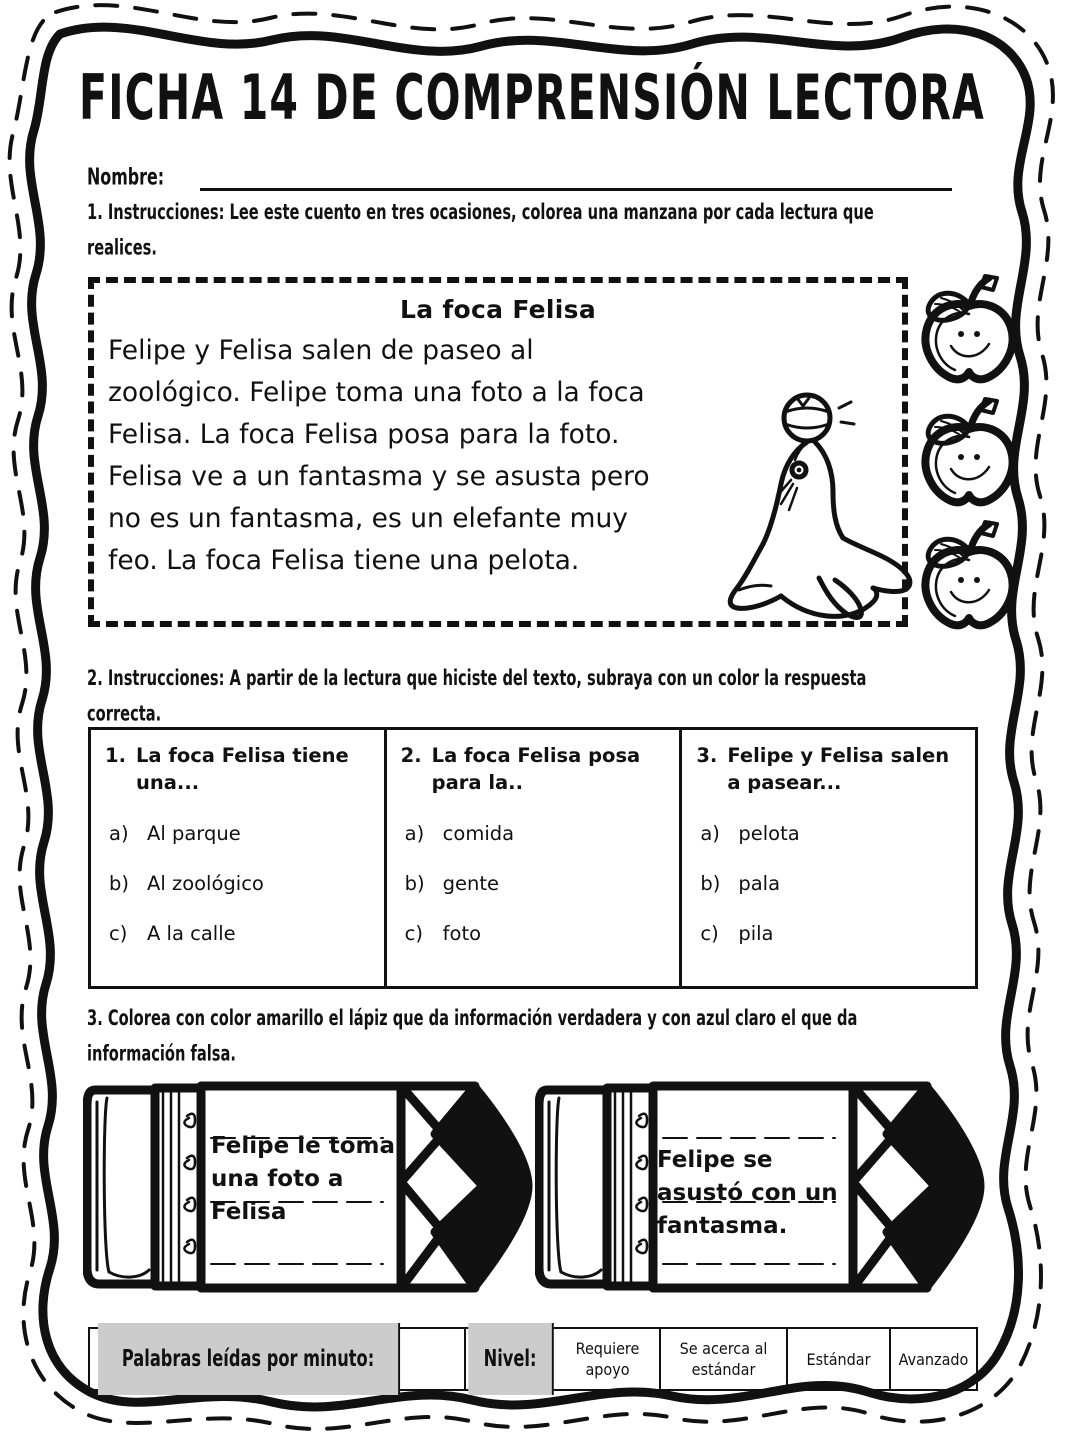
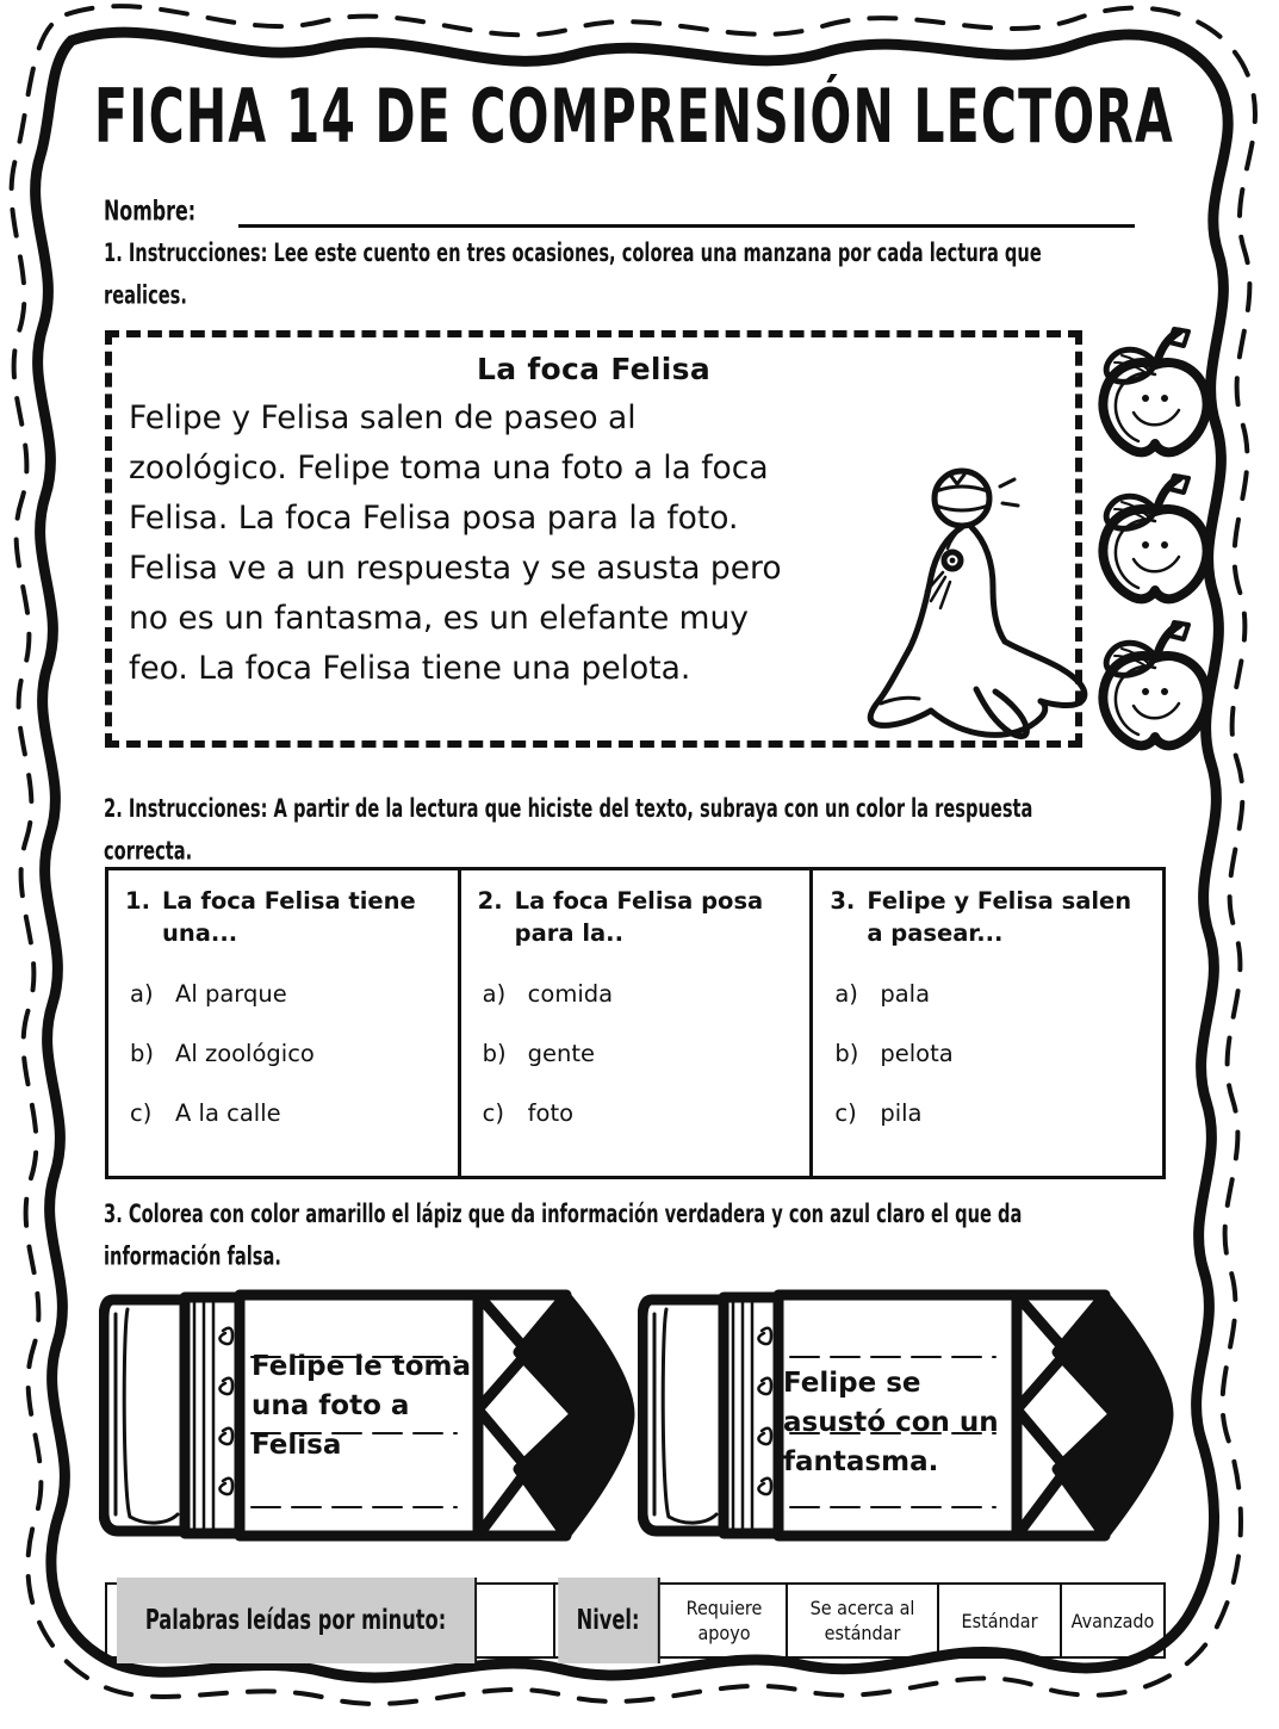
  FICHA 14 DE COMPRENSIÓN LECTORA
  Nombre:
  1. Instrucciones: Lee este cuento en tres ocasiones, colorea una manzana por cada lectura que realices.
  La foca Felisa
  Felipe y Felisa salen de paseo al
  zoológico. Felipe toma una foto a la foca
  Felisa. La foca Felisa posa para la foto.
- Felisa ve a un fantasma y se asusta pero
+ Felisa ve a un respuesta y se asusta pero
  no es un fantasma, es un elefante muy
  feo. La foca Felisa tiene una pelota.
  2. Instrucciones: A partir de la lectura que hiciste del texto, subraya con un color la respuesta correcta.
  1.
  La foca Felisa tiene una...
  a)
  Al parque
  b)
  Al zoológico
  c)
  A la calle
  2.
  La foca Felisa posa para la..
  a)
  comida
  b)
  gente
  c)
  foto
  3.
  Felipe y Felisa salen a pasear...
  a)
- pelota
+ pala
  b)
- pala
+ pelota
  c)
  pila
  3. Colorea con color amarillo el lápiz que da información verdadera y con azul claro el que da información falsa.
  Felipe le toma una foto a Felisa
  Felipe se asustó con un fantasma.
  Palabras leídas por minuto:
  Nivel:
  Requiere apoyo
  Se acerca al estándar
  Estándar
  Avanzado
